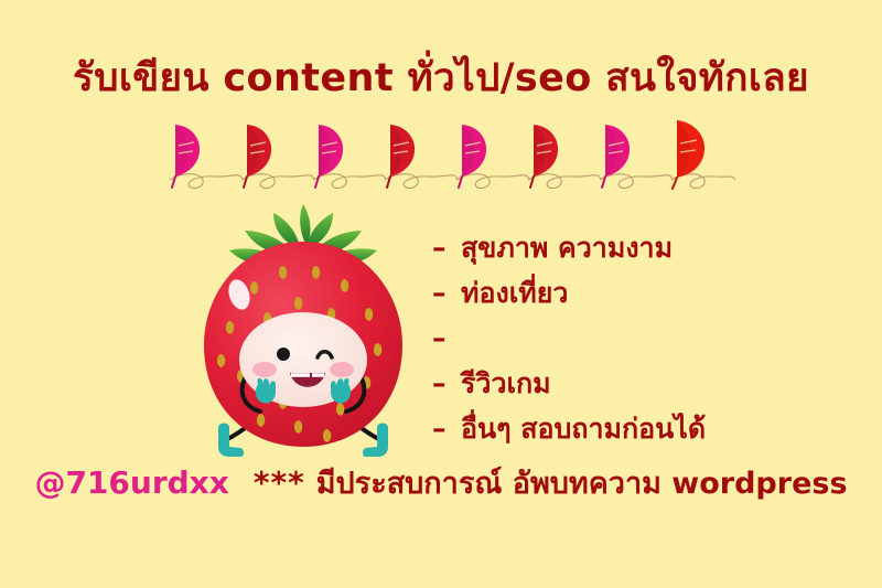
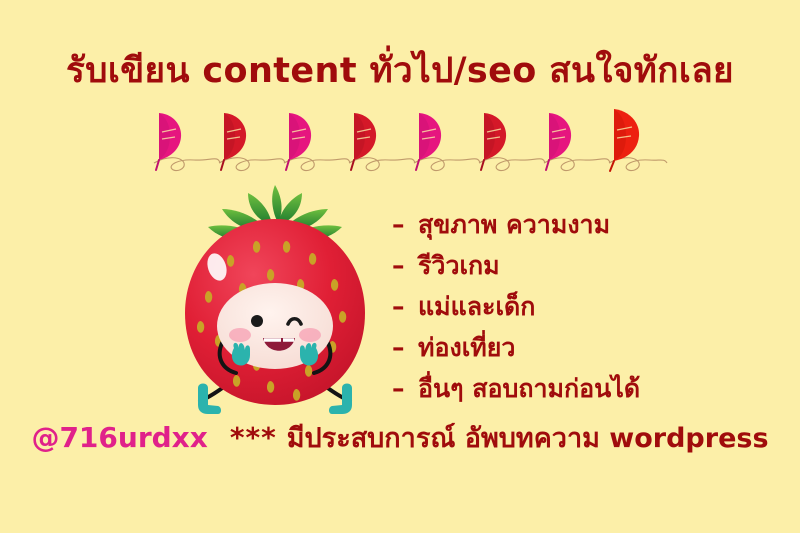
  รับเขียน content ทั่วไป/seo สนใจทักเลย
  –
  สุขภาพ ความงาม
  –
- ท่องเที่ยว
+ รีวิวเกม
  –
+ แม่และเด็ก
  –
- รีวิวเกม
+ ท่องเที่ยว
  –
  อื่นๆ สอบถามก่อนได้
  @716urdxx
  ***
  มีประสบการณ์ อัพบทความ wordpress
